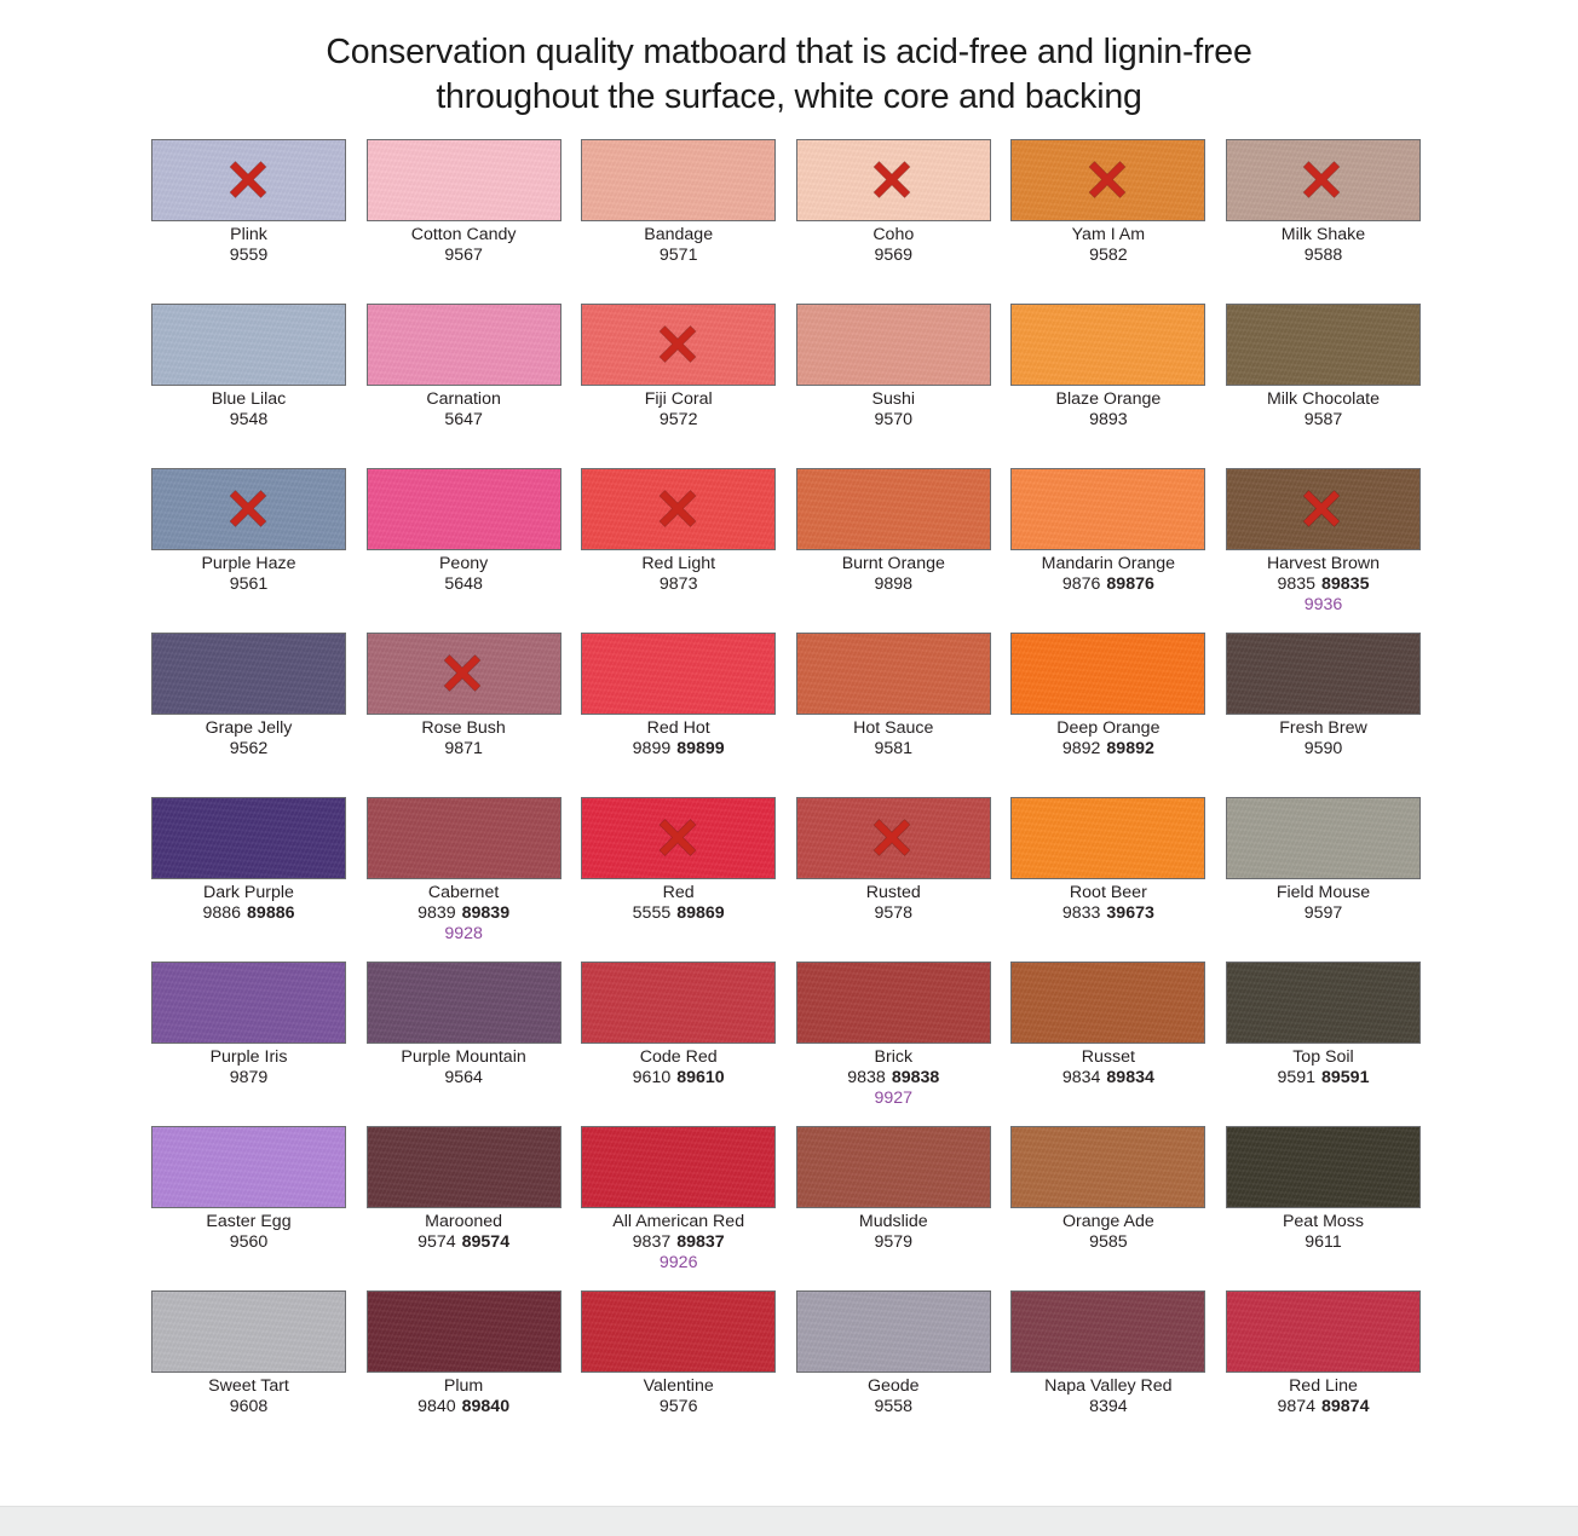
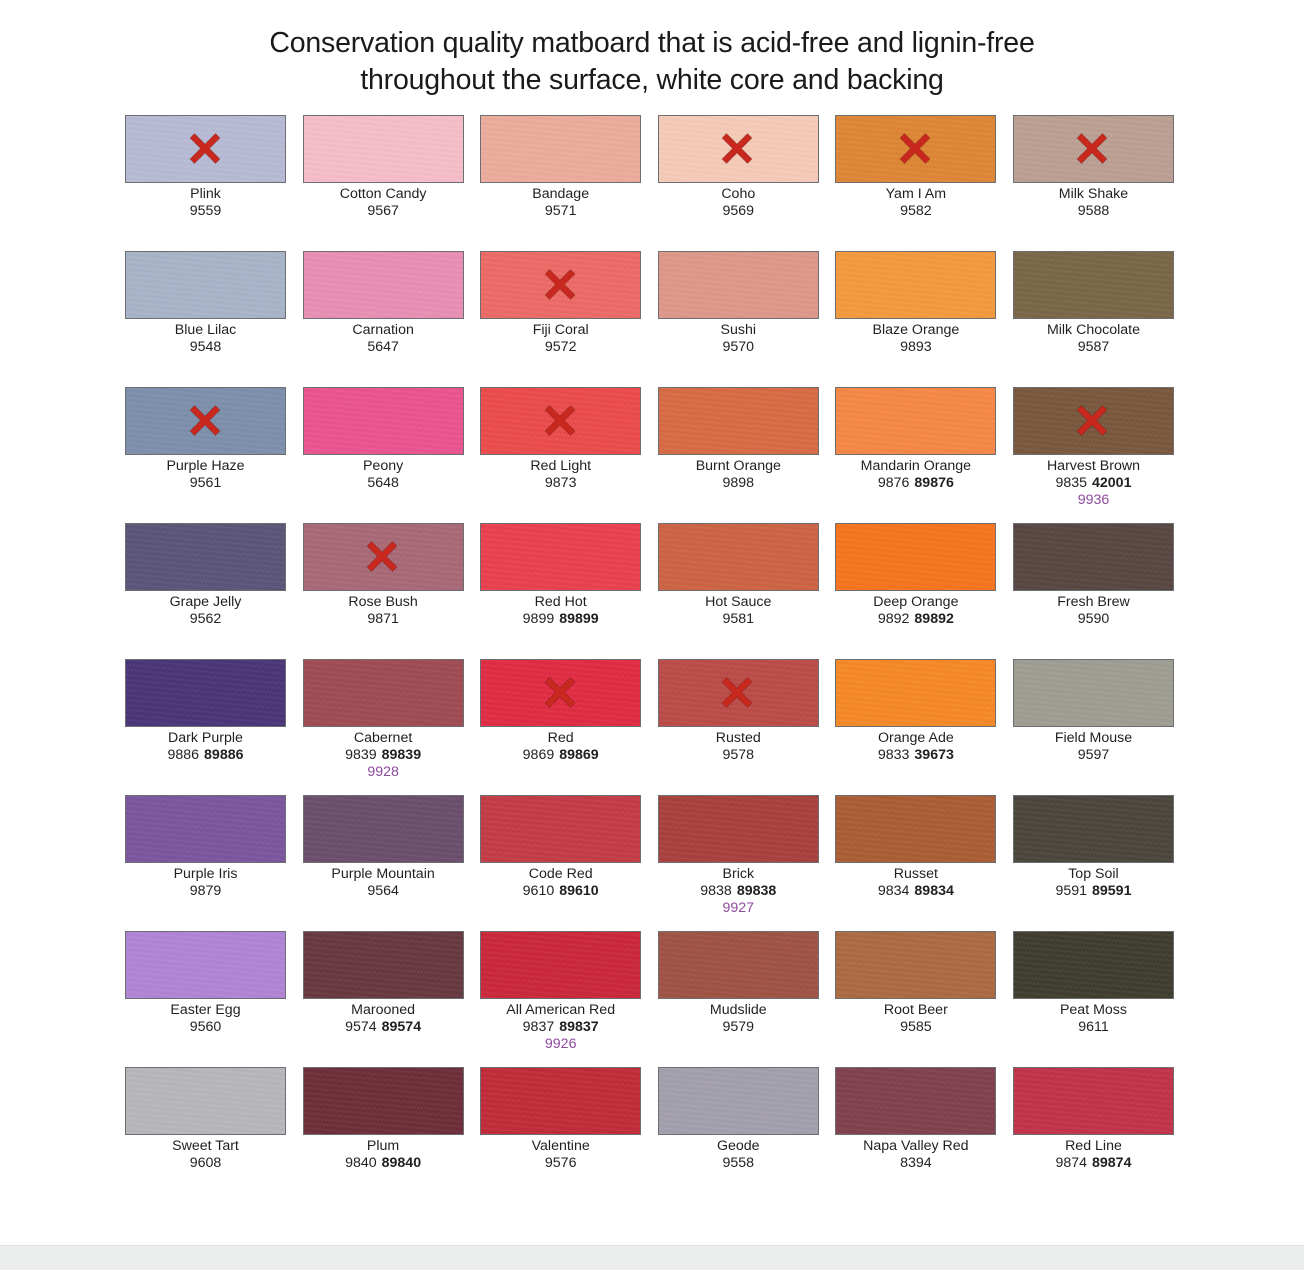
  Conservation quality matboard that is acid-free and lignin-free
  throughout the surface, white core and backing
  Plink
  9559
  Cotton Candy
  9567
  Bandage
  9571
  Coho
  9569
  Yam I Am
  9582
  Milk Shake
  9588
  Blue Lilac
  9548
  Carnation
  5647
  Fiji Coral
  9572
  Sushi
  9570
  Blaze Orange
  9893
  Milk Chocolate
  9587
  Purple Haze
  9561
  Peony
  5648
  Red Light
  9873
  Burnt Orange
  9898
  Mandarin Orange
  9876 89876
  Harvest Brown
- 9835 89835
+ 9835 42001
  9936
  Grape Jelly
  9562
  Rose Bush
  9871
  Red Hot
  9899 89899
  Hot Sauce
  9581
  Deep Orange
  9892 89892
  Fresh Brew
  9590
  Dark Purple
  9886 89886
  Cabernet
  9839 89839
  9928
  Red
- 5555 89869
+ 9869 89869
  Rusted
  9578
- Root Beer
+ Orange Ade
  9833 39673
  Field Mouse
  9597
  Purple Iris
  9879
  Purple Mountain
  9564
  Code Red
  9610 89610
  Brick
  9838 89838
  9927
  Russet
  9834 89834
  Top Soil
  9591 89591
  Easter Egg
  9560
  Marooned
  9574 89574
  All American Red
  9837 89837
  9926
  Mudslide
  9579
- Orange Ade
+ Root Beer
  9585
  Peat Moss
  9611
  Sweet Tart
  9608
  Plum
  9840 89840
  Valentine
  9576
  Geode
  9558
  Napa Valley Red
  8394
  Red Line
  9874 89874
